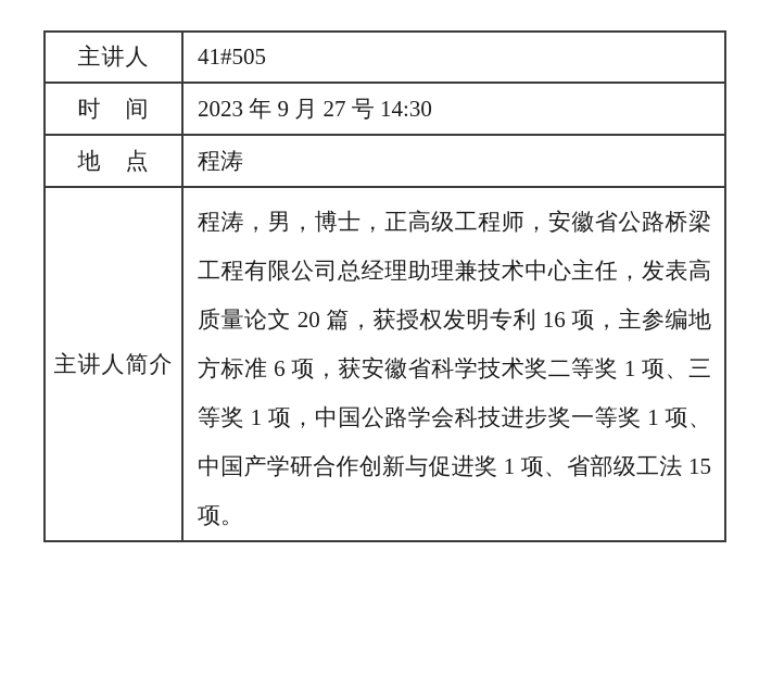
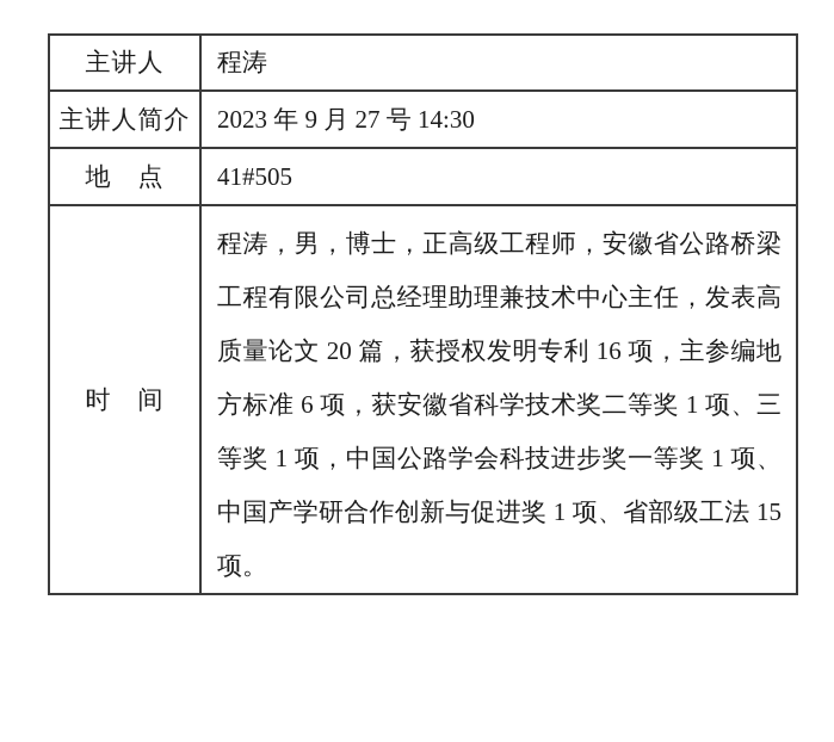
- 主讲人	41#505
+ 主讲人	程涛
- 时 间	2023 年 9 月 27 号 14:30
+ 主讲人简介	2023 年 9 月 27 号 14:30
- 地 点	程涛
+ 地 点	41#505
- 主讲人简介	程涛，男，博士，正高级工程师，安徽省公路桥梁工程有限公司总经理助理兼技术中心主任，发表高质量论文 20 篇，获授权发明专利 16 项，主参编地方标准 6 项，获安徽省科学技术奖二等奖 1 项、三等奖 1 项，中国公路学会科技进步奖一等奖 1 项、中国产学研合作创新与促进奖 1 项、省部级工法 15 项。
+ 时 间	程涛，男，博士，正高级工程师，安徽省公路桥梁工程有限公司总经理助理兼技术中心主任，发表高质量论文 20 篇，获授权发明专利 16 项，主参编地方标准 6 项，获安徽省科学技术奖二等奖 1 项、三等奖 1 项，中国公路学会科技进步奖一等奖 1 项、中国产学研合作创新与促进奖 1 项、省部级工法 15 项。
